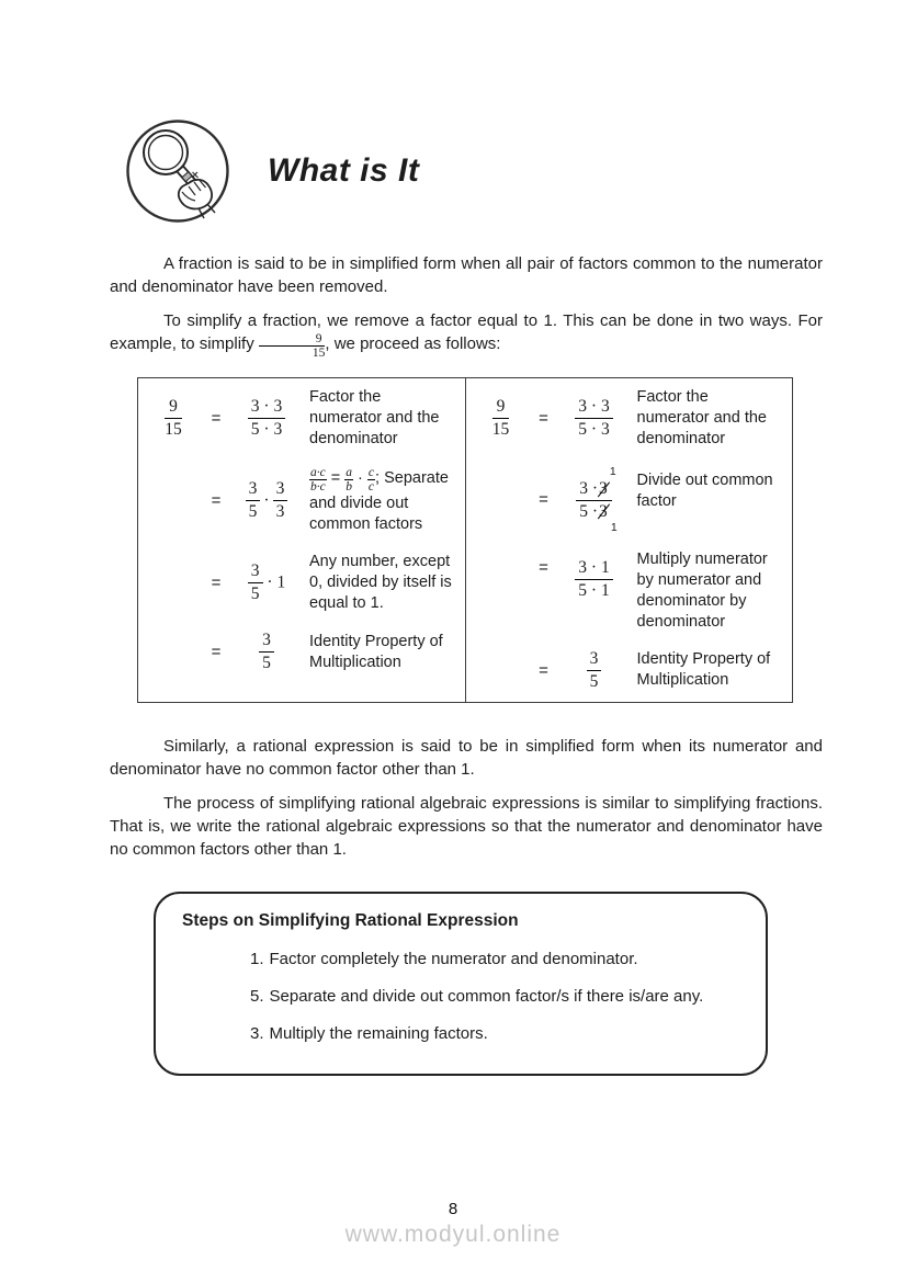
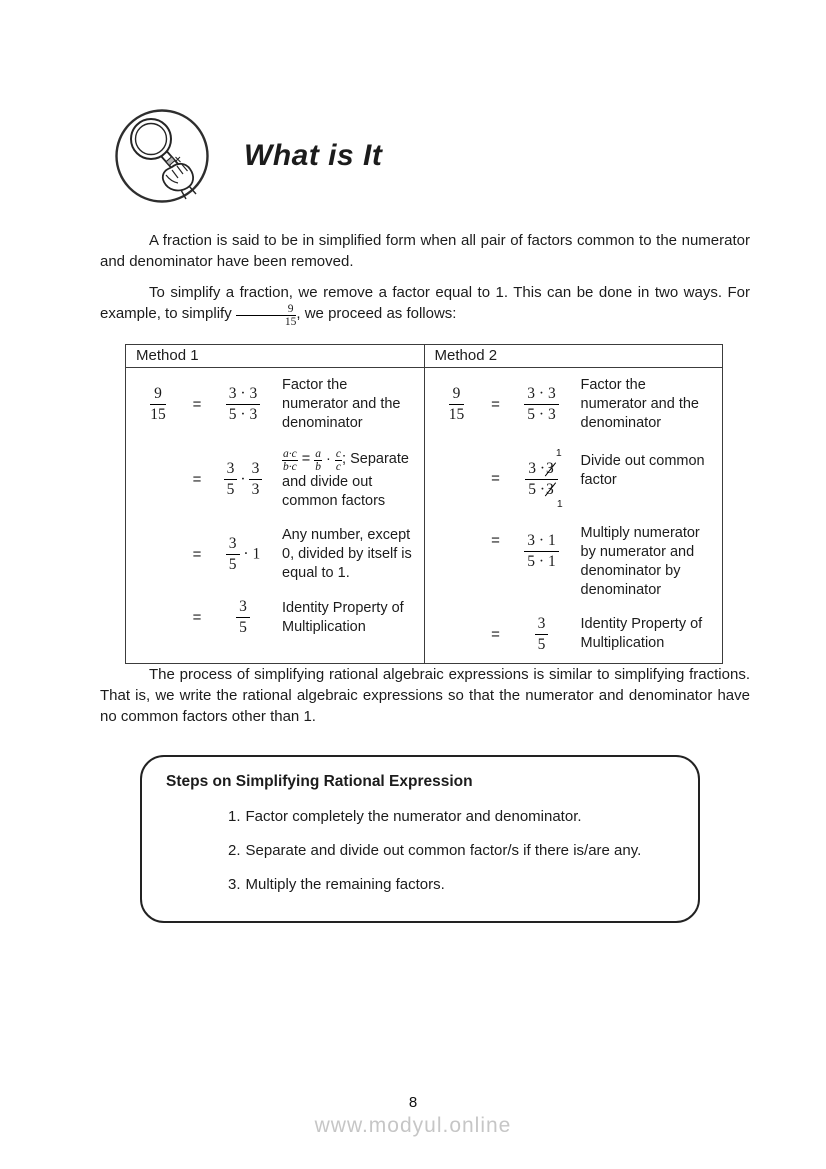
  What is It
  A fraction is said to be in simplified form when all pair of factors common to the numerator and denominator have been removed.
  To simplify a fraction, we remove a factor equal to 1. This can be done in two ways. For example, to simplify
  9
  15
  , we proceed as follows:
+ Method 1	Method 2
  915 = 3 · 35 · 3 Factor the numerator and the denominator = 35·33 a·cb·c = ab · cc; Separate and divide out common factors = 35 · 1 Any number, except 0, divided by itself is equal to 1. = 35 Identity Property of Multiplication	915 = 3 · 35 · 3 Factor the numerator and the denominator = 3 ·315 ·31 Divide out common factor = 3 · 15 · 1 Multiply numerator by numerator and denominator by denominator = 35 Identity Property of Multiplication
- Similarly, a rational expression is said to be in simplified form when its numerator and denominator have no common factor other than 1.
  The process of simplifying rational algebraic expressions is similar to simplifying fractions. That is, we write the rational algebraic expressions so that the numerator and denominator have no common factors other than 1.
  Steps on Simplifying Rational Expression
  1. Factor completely the numerator and denominator.
- 5. Separate and divide out common factor/s if there is/are any.
+ 2. Separate and divide out common factor/s if there is/are any.
  3. Multiply the remaining factors.
  8
  www.modyul.online
